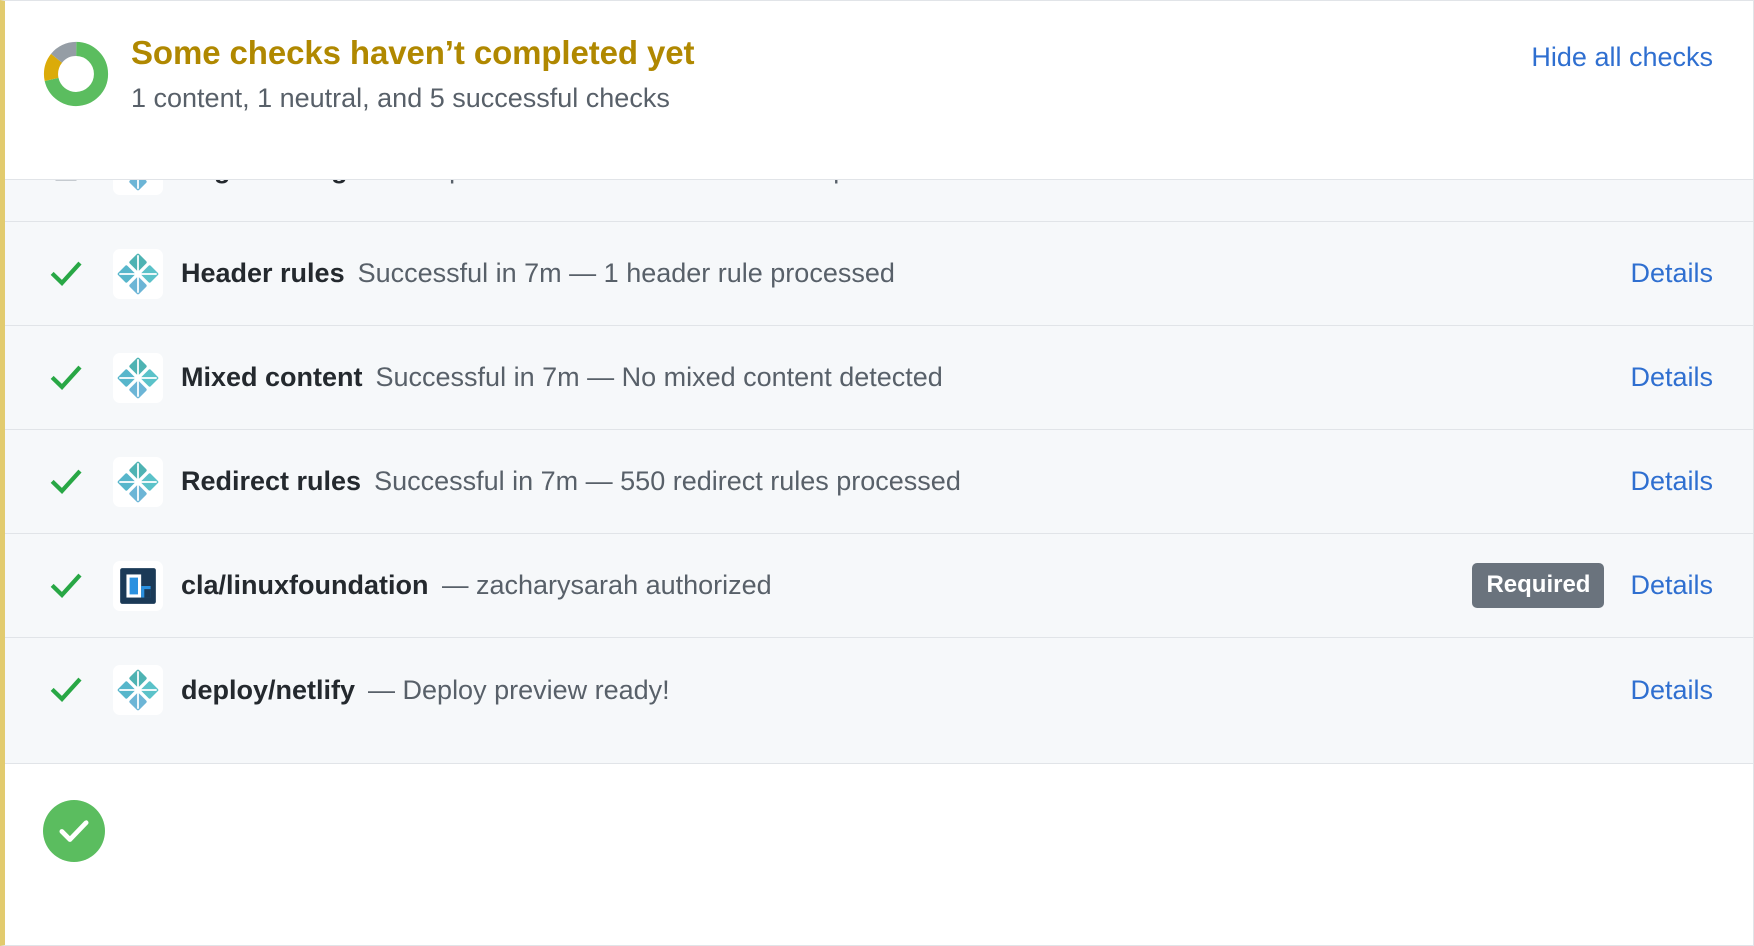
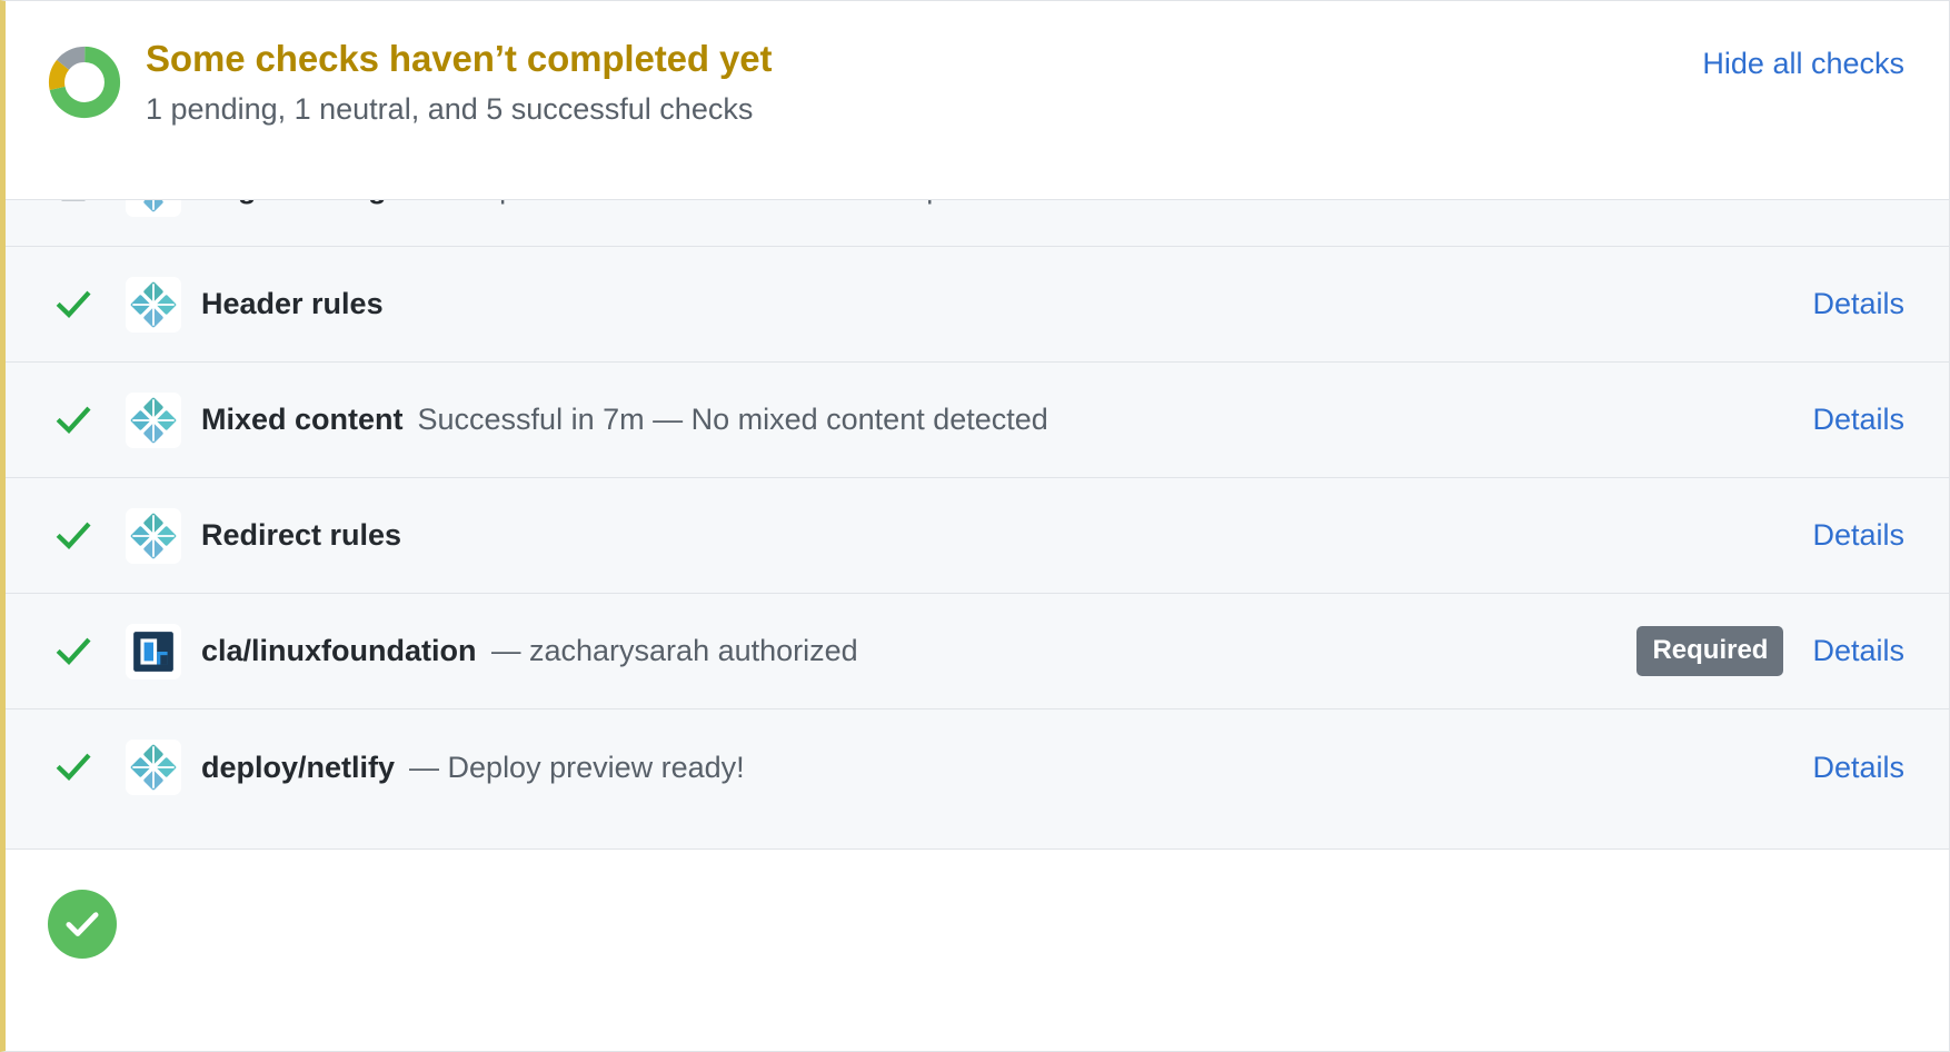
  Some checks haven’t completed yet
- 1 content, 1 neutral, and 5 successful checks
+ 1 pending, 1 neutral, and 5 successful checks
  Hide all checks
  Header rules
- Successful in 7m — 1 header rule processed
  Details
  Mixed content
  Successful in 7m — No mixed content detected
  Details
  Redirect rules
- Successful in 7m — 550 redirect rules processed
  Details
  cla/linuxfoundation
  — zacharysarah authorized
  Required
  Details
  deploy/netlify
  — Deploy preview ready!
  Details
